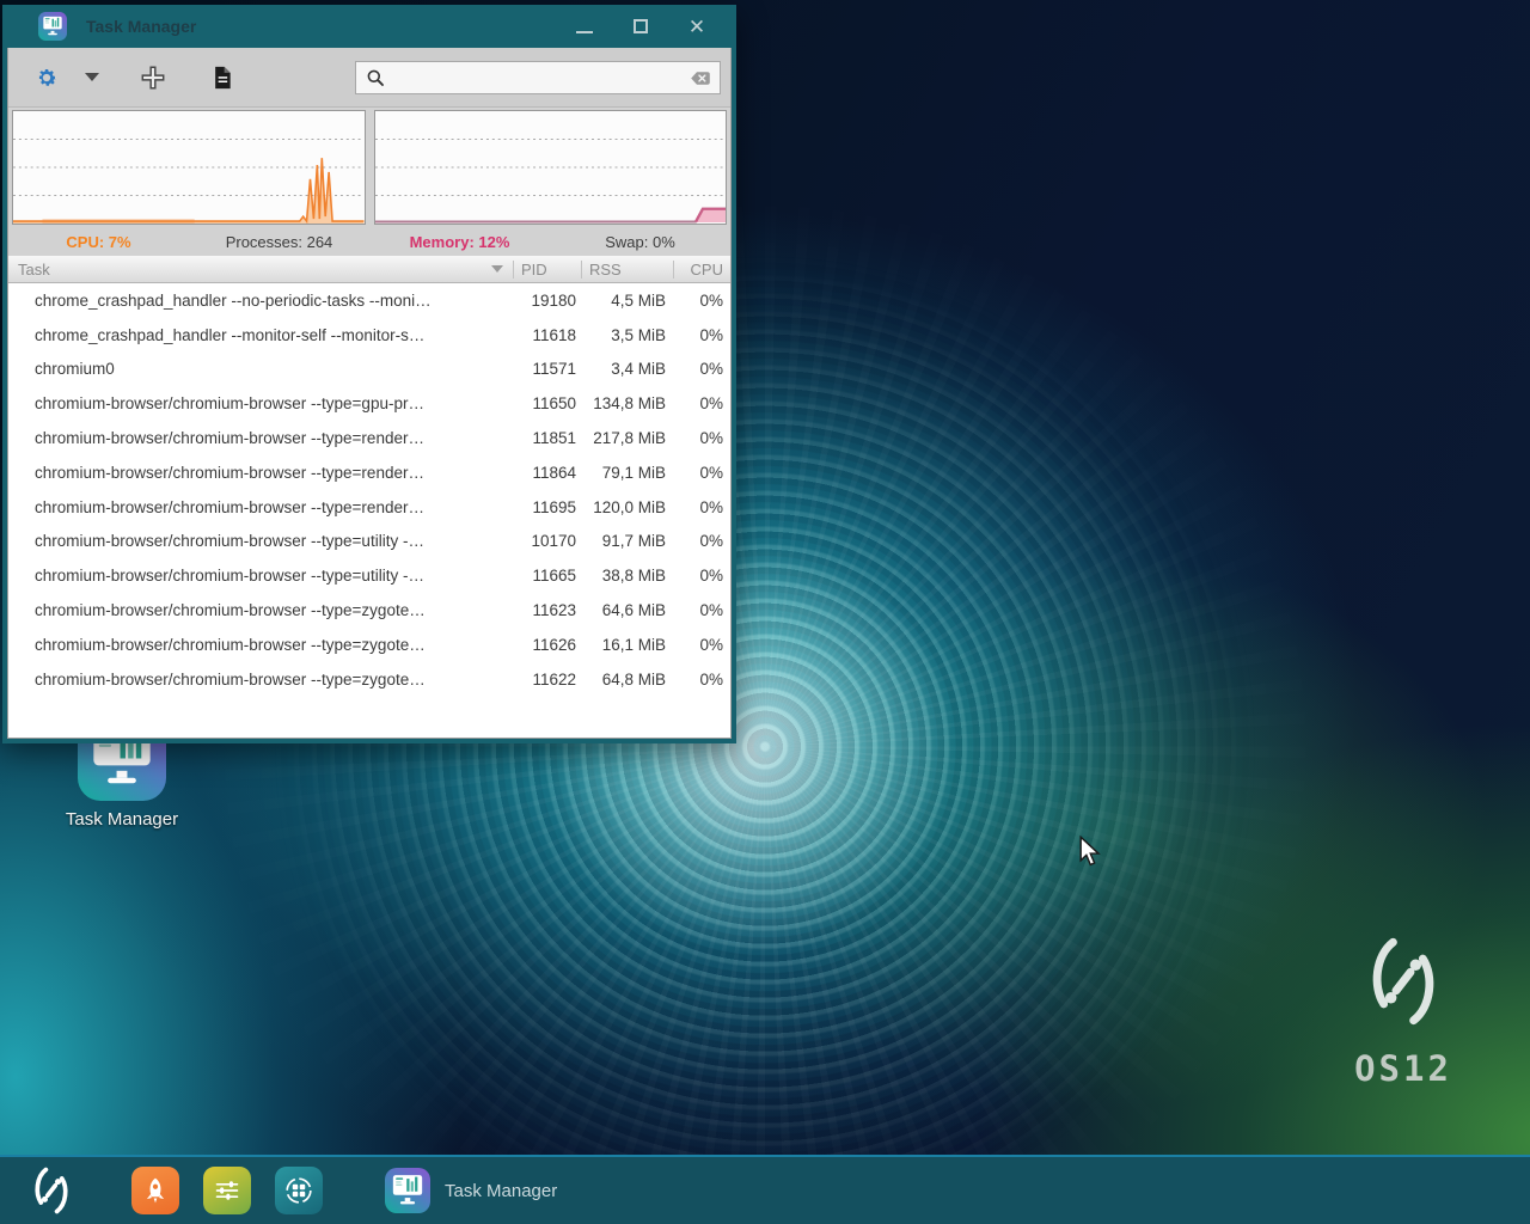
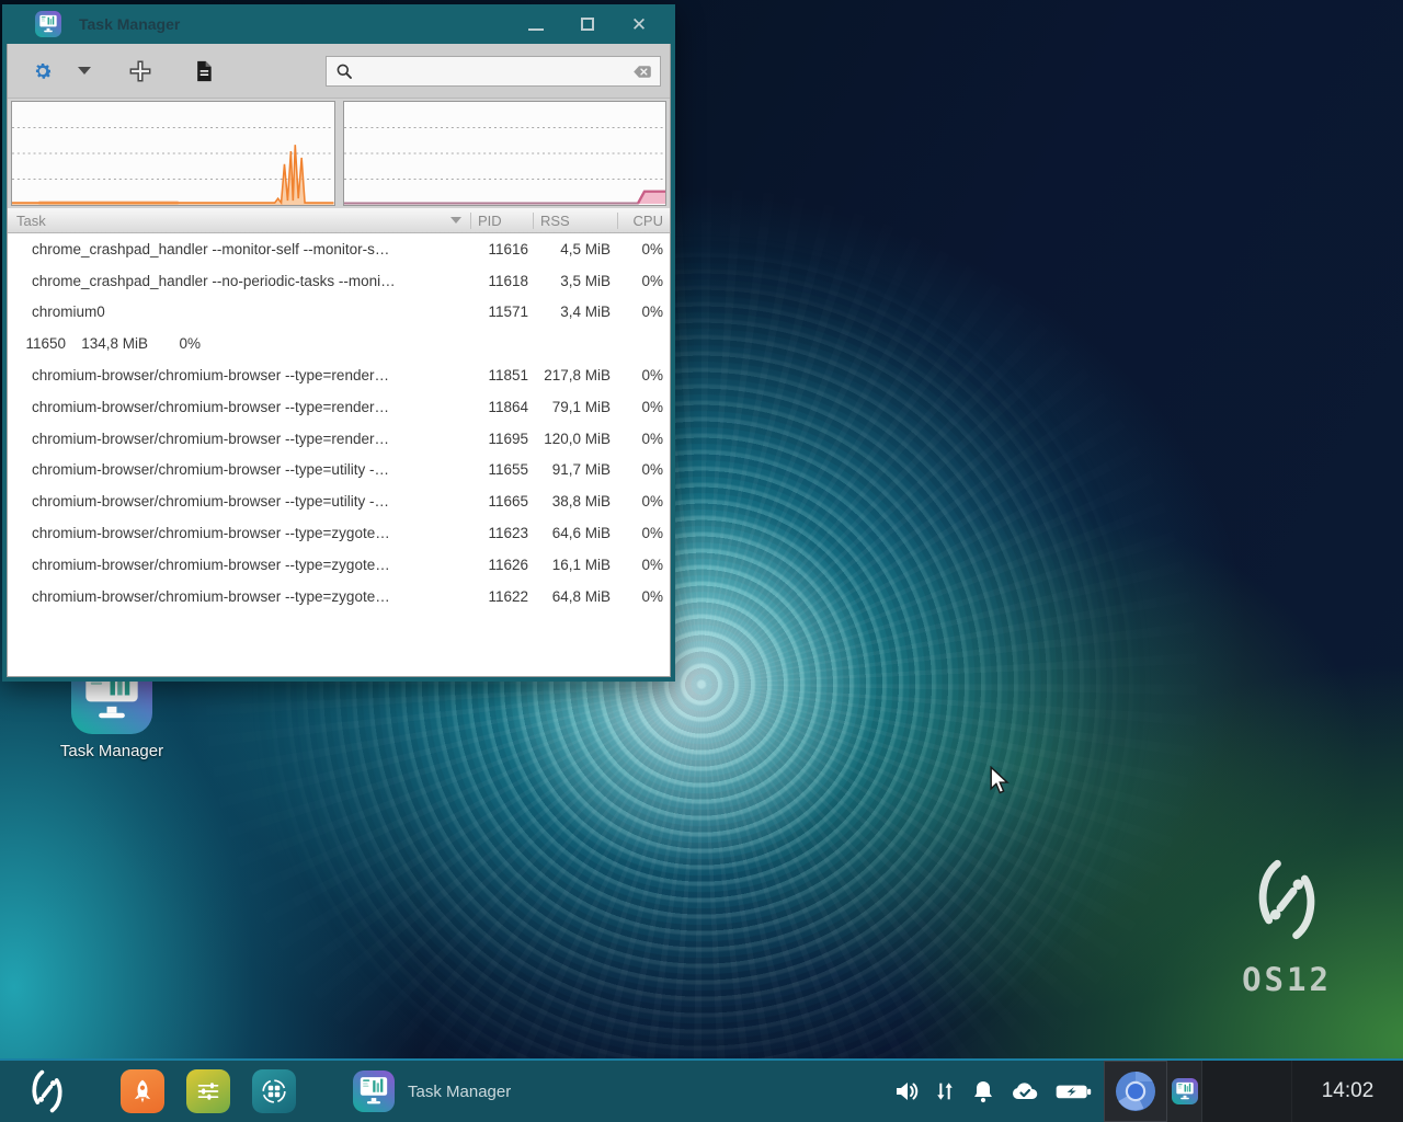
  OS12
  Task Manager
  Task Manager
  ✕
- CPU: 7%
- Processes: 264
- Memory: 12%
- Swap: 0%
  Task
  PID
  RSS
  CPU
- chrome_crashpad_handler --no-periodic-tasks --moni…
+ chrome_crashpad_handler --monitor-self --monitor-s…
- 19180
+ 11616
  4,5 MiB
  0%
- chrome_crashpad_handler --monitor-self --monitor-s…
+ chrome_crashpad_handler --no-periodic-tasks --moni…
  11618
  3,5 MiB
  0%
  chromium0
  11571
  3,4 MiB
  0%
- chromium-browser/chromium-browser --type=gpu-pr…
  11650
  134,8 MiB
  0%
  chromium-browser/chromium-browser --type=render…
  11851
  217,8 MiB
  0%
  chromium-browser/chromium-browser --type=render…
  11864
  79,1 MiB
  0%
  chromium-browser/chromium-browser --type=render…
  11695
  120,0 MiB
  0%
  chromium-browser/chromium-browser --type=utility -…
- 10170
+ 11655
  91,7 MiB
  0%
  chromium-browser/chromium-browser --type=utility -…
  11665
  38,8 MiB
  0%
  chromium-browser/chromium-browser --type=zygote…
  11623
  64,6 MiB
  0%
  chromium-browser/chromium-browser --type=zygote…
  11626
  16,1 MiB
  0%
  chromium-browser/chromium-browser --type=zygote…
  11622
  64,8 MiB
  0%
  Task Manager
+ 14:02
